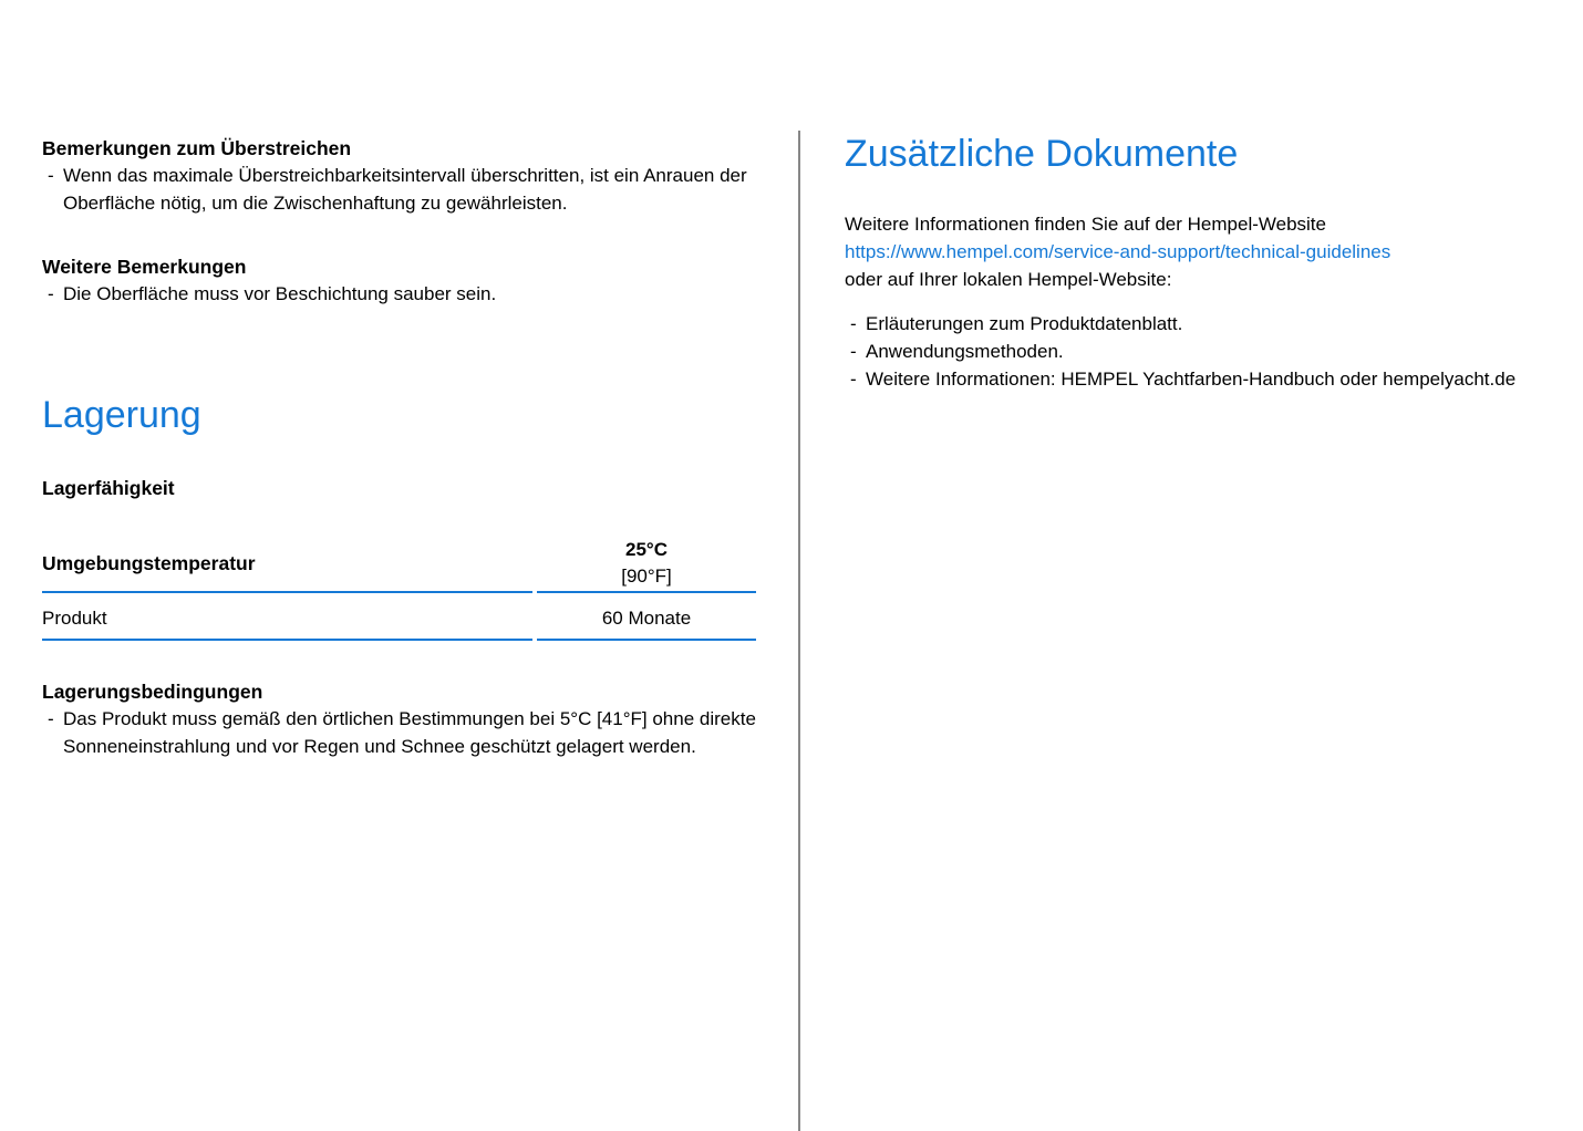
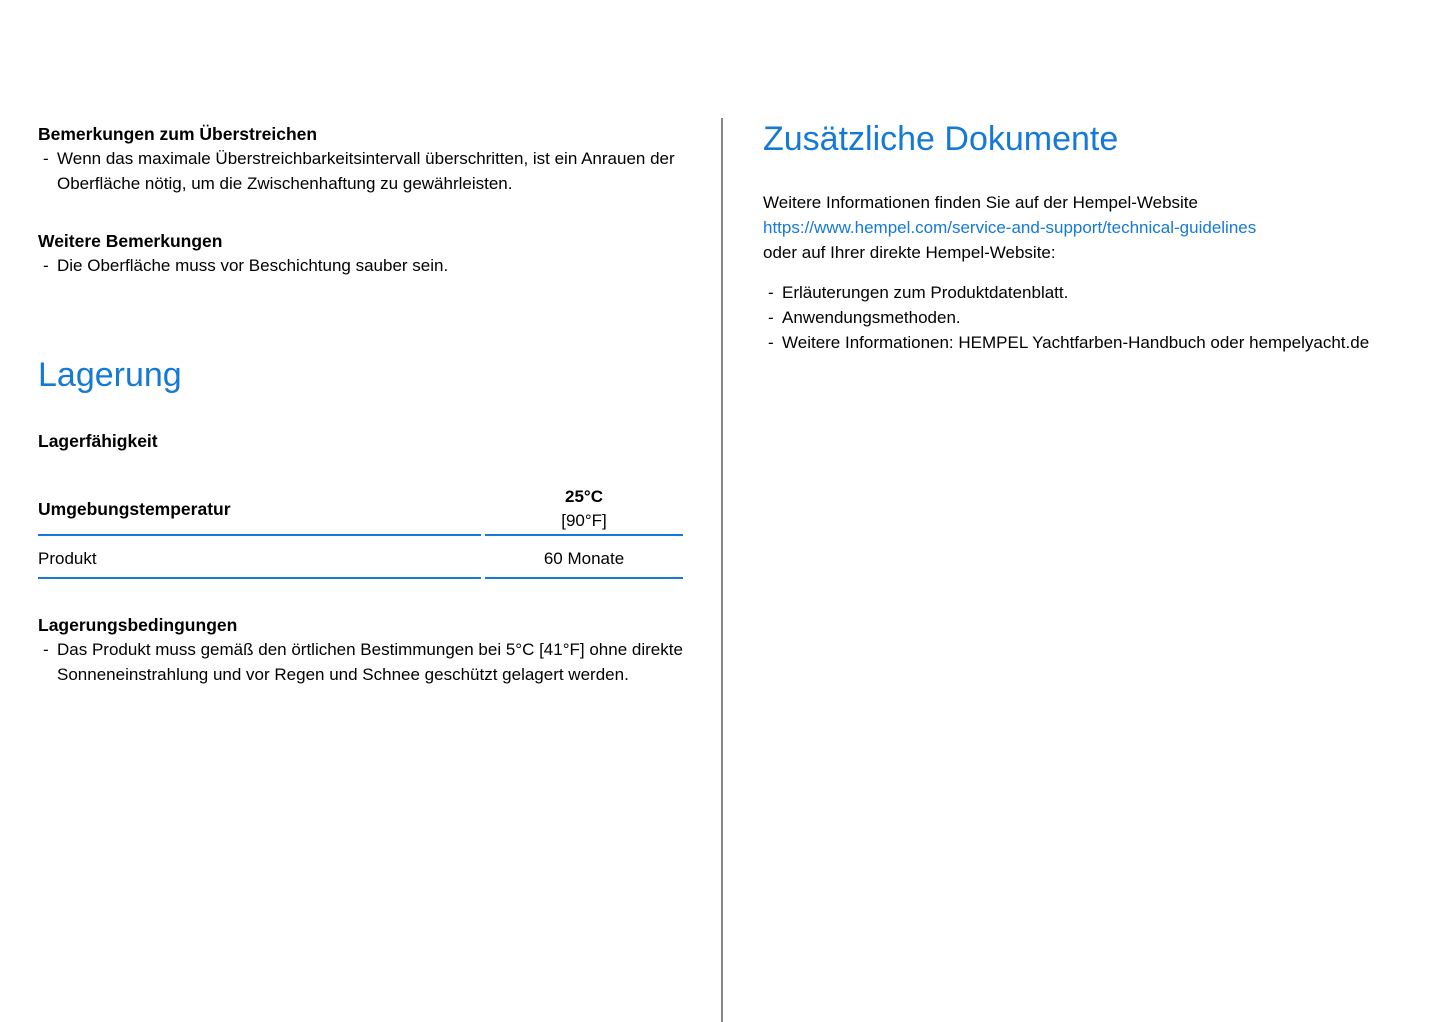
  Bemerkungen zum Überstreichen
  -
  Wenn das maximale Überstreichbarkeitsintervall überschritten, ist ein Anrauen der Oberfläche nötig, um die Zwischenhaftung zu gewährleisten.
  Weitere Bemerkungen
  -
  Die Oberfläche muss vor Beschichtung sauber sein.
  Lagerung
  Lagerfähigkeit
  Umgebungstemperatur
  25°C
  [90°F]
  Produkt
  60 Monate
  Lagerungsbedingungen
  -
  Das Produkt muss gemäß den örtlichen Bestimmungen bei 5°C [41°F] ohne direkte Sonneneinstrahlung und vor Regen und Schnee geschützt gelagert werden.
  Zusätzliche Dokumente
  Weitere Informationen finden Sie auf der Hempel-Website
  https://www.hempel.com/service-and-support/technical-guidelines
- oder auf Ihrer lokalen Hempel-Website:
+ oder auf Ihrer direkte Hempel-Website:
  -
  Erläuterungen zum Produktdatenblatt.
  -
  Anwendungsmethoden.
  -
  Weitere Informationen: HEMPEL Yachtfarben-Handbuch oder hempelyacht.de
